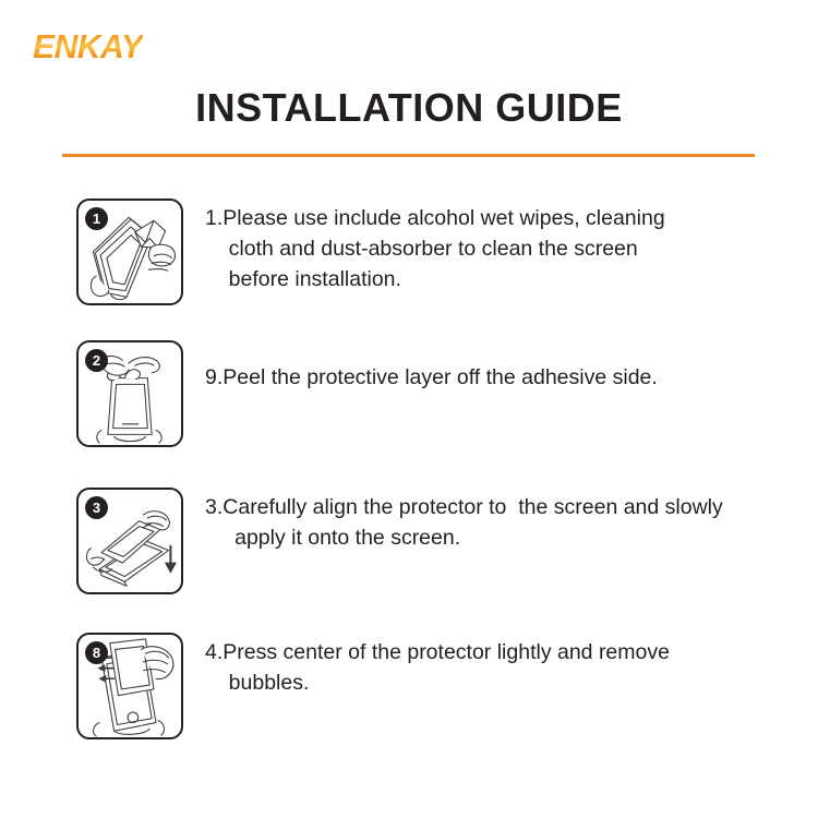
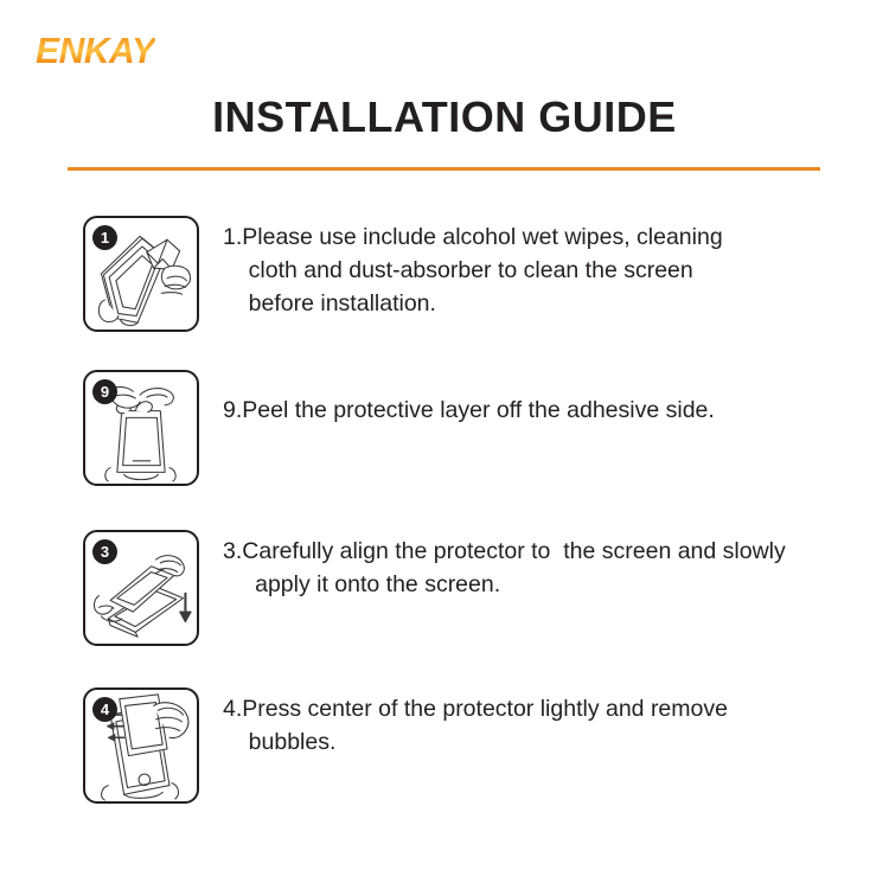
  ENKAY
  INSTALLATION GUIDE
  1
  1.Please use include alcohol wet wipes, cleaning
  cloth and dust-absorber to clean the screen
  before installation.
- 2
+ 9
  9.Peel the protective layer off the adhesive side.
  3
  3.Carefully align the protector to the screen and slowly
  apply it onto the screen.
- 8
+ 4
  4.Press center of the protector lightly and remove
  bubbles.
